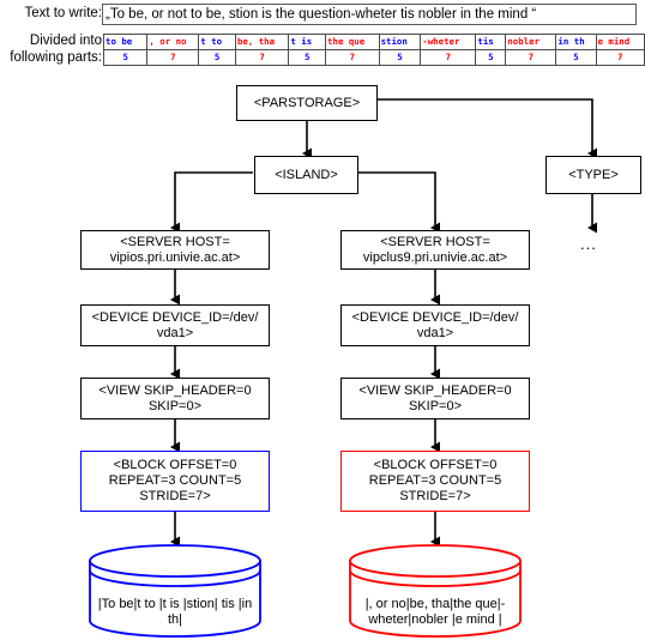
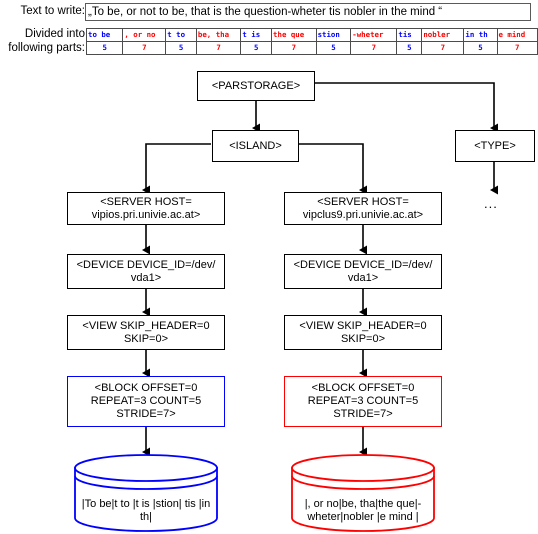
  Text to write:
  Divided into
  following parts:
- „To be, or not to be, stion is the question-wheter tis nobler in the mind “
+ „To be, or not to be, that is the question-wheter tis nobler in the mind “
  to be	, or no	t to	be, tha	t is	the que	stion	-wheter	tis	nobler	in th	e mind
  5	7	5	7	5	7	5	7	5	7	5	7
  <PARSTORAGE>
  <ISLAND>
  <TYPE>
  ...
  <SERVER HOST=
  vipios.pri.univie.ac.at>
  <SERVER HOST=
  vipclus9.pri.univie.ac.at>
  <DEVICE DEVICE_ID=/dev/
  vda1>
  <DEVICE DEVICE_ID=/dev/
  vda1>
  <VIEW SKIP_HEADER=0
  SKIP=0>
  <VIEW SKIP_HEADER=0
  SKIP=0>
  <BLOCK OFFSET=0
  REPEAT=3 COUNT=5
  STRIDE=7>
  <BLOCK OFFSET=0
  REPEAT=3 COUNT=5
  STRIDE=7>
  |To be|t to |t is |stion| tis |in
  th|
  |, or no|be, tha|the que|-
  wheter|nobler |e mind |
